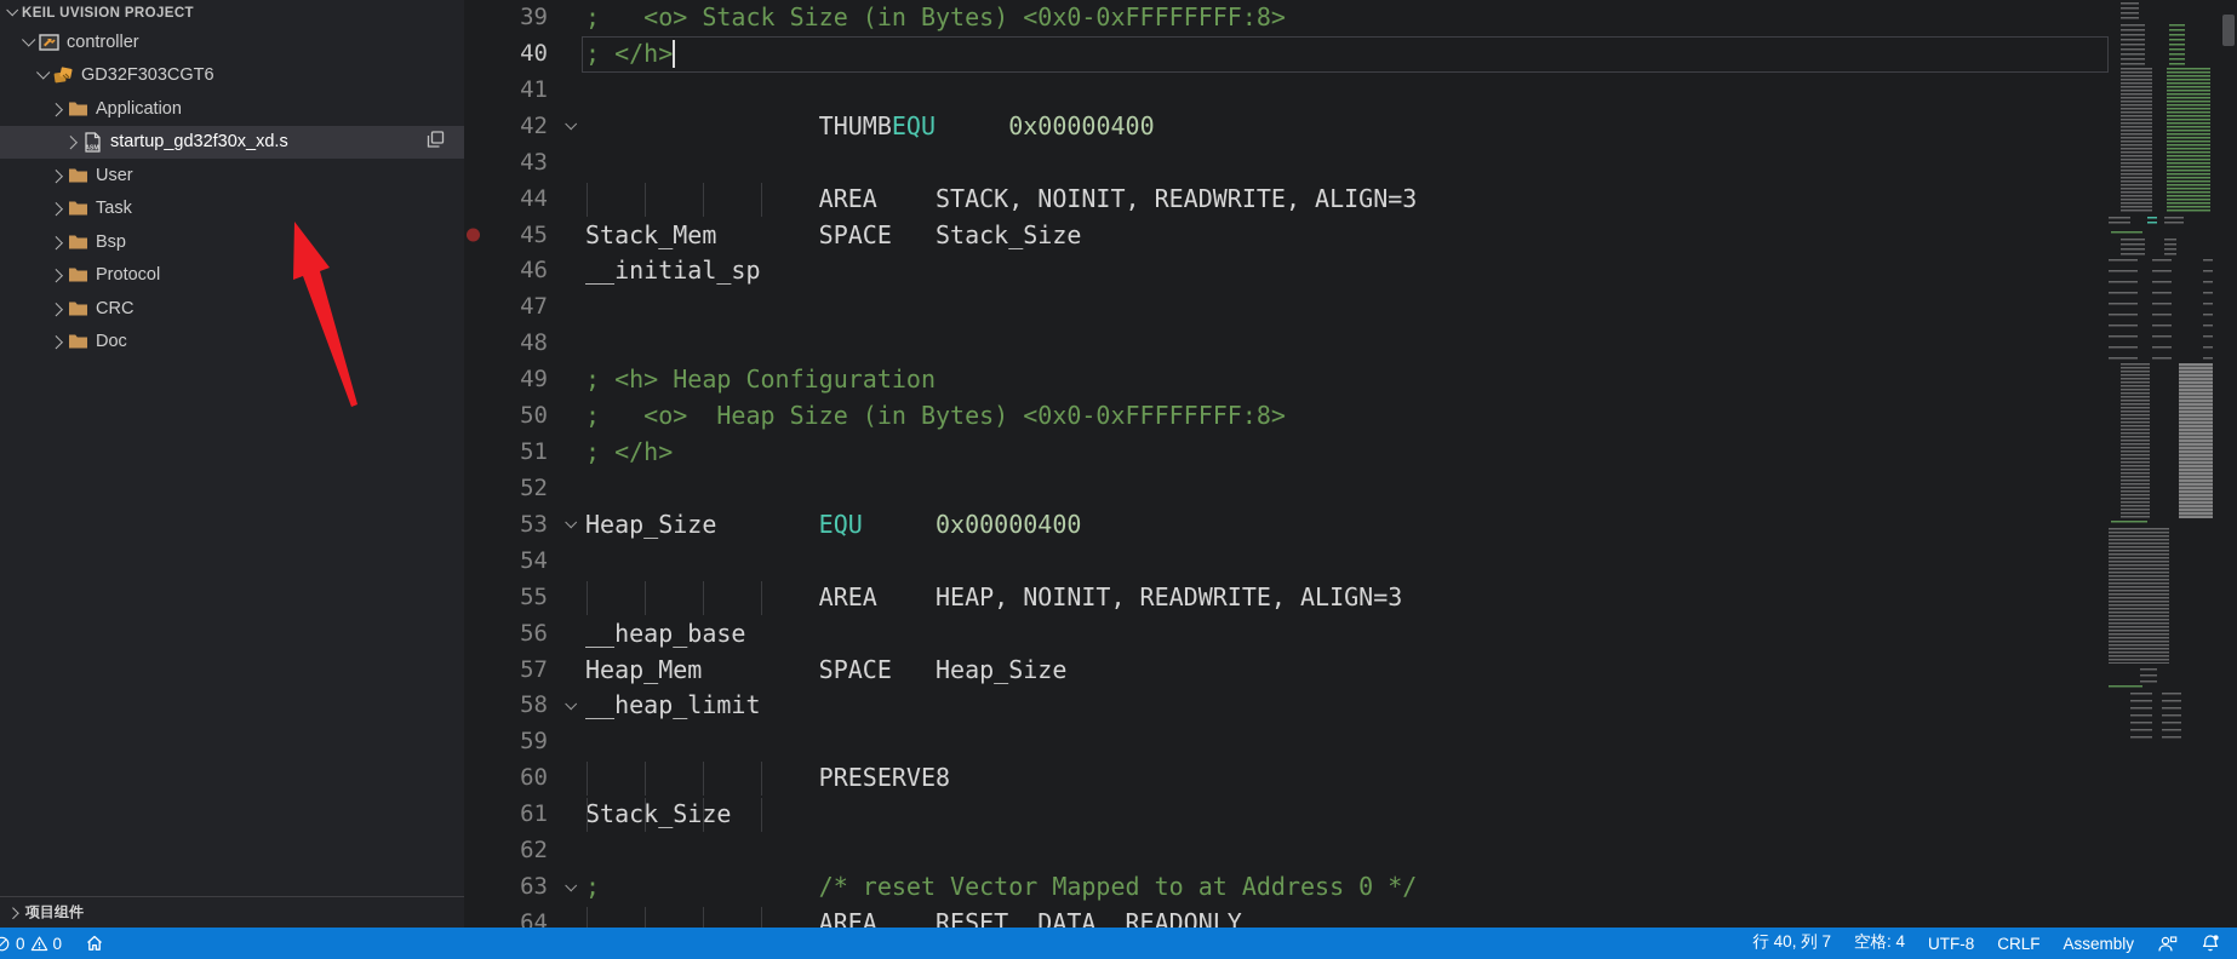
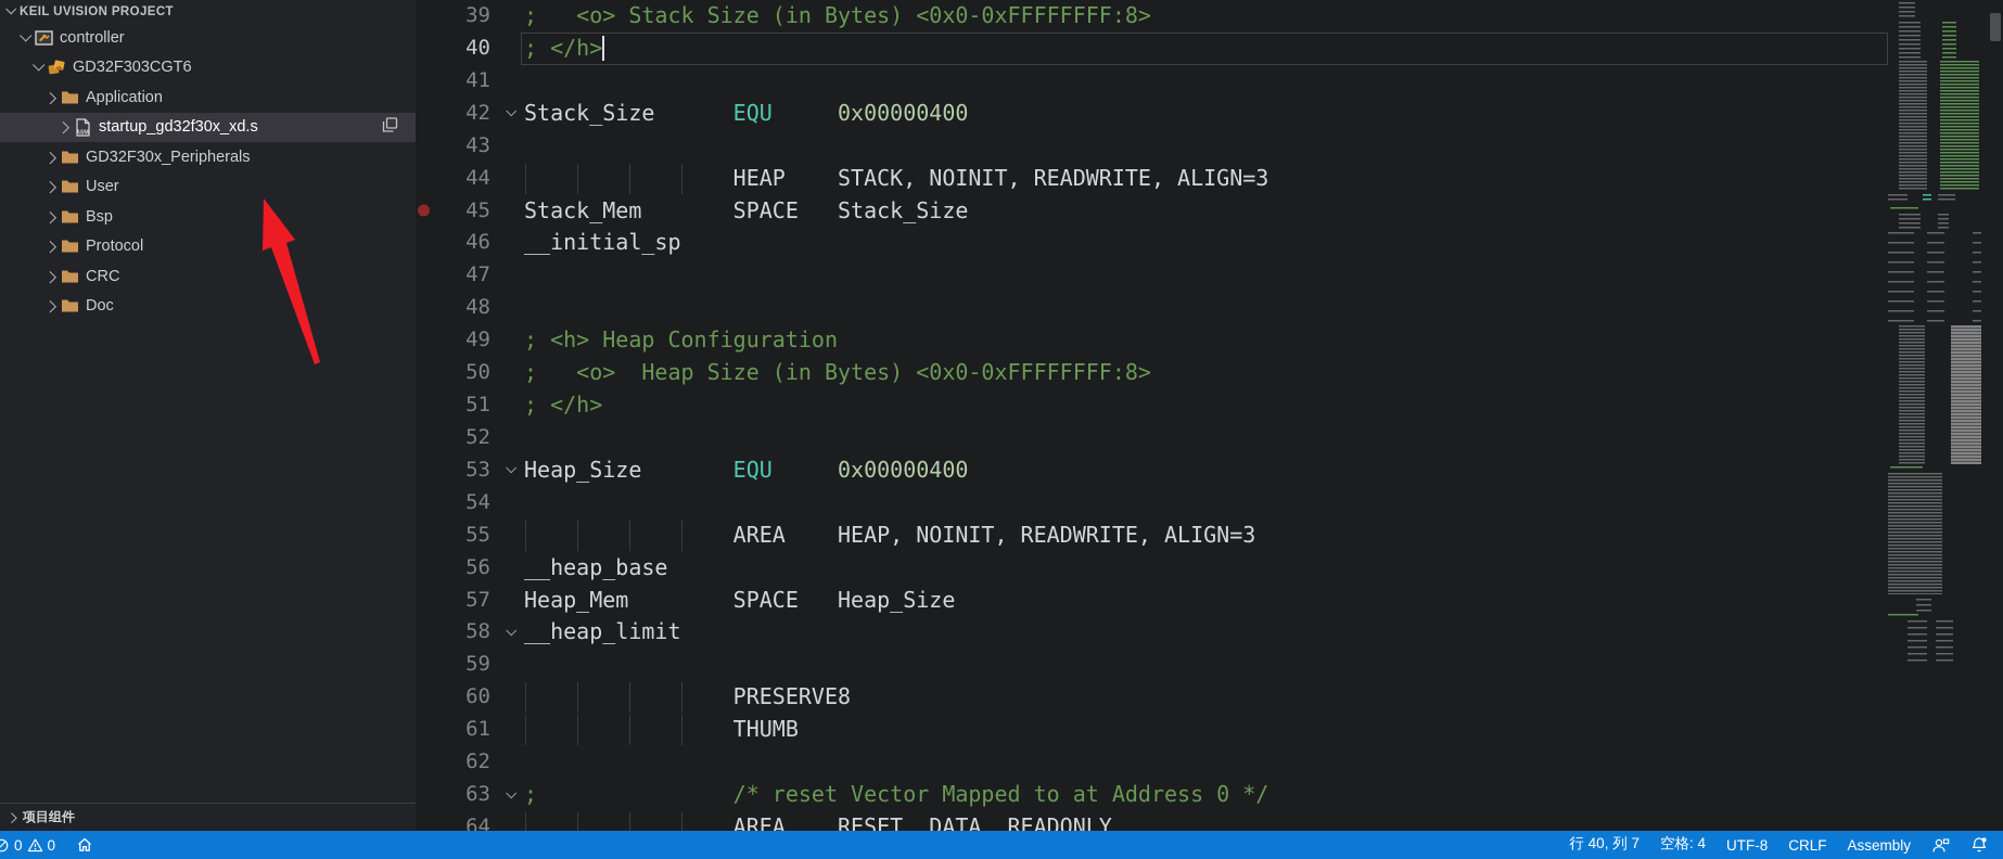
  KEIL UVISION PROJECT
  controller
  GD32F303CGT6
  Application
  startup_gd32f30x_xd.s
+ GD32F30x_Peripherals
  User
- Task
  Bsp
  Protocol
  CRC
  Doc
  项目组件
  39
  ; <o> Stack Size (in Bytes) <0x0-0xFFFFFFFF:8>
  40
  ; </h>
  41
  42
- THUMBEQU 0x00000400
+ Stack_Size EQU 0x00000400
  43
  44
- AREA STACK, NOINIT, READWRITE, ALIGN=3
+ HEAP STACK, NOINIT, READWRITE, ALIGN=3
  45
  Stack_Mem SPACE Stack_Size
  46
  __initial_sp
  47
  48
  49
  ; <h> Heap Configuration
  50
  ; <o> Heap Size (in Bytes) <0x0-0xFFFFFFFF:8>
  51
  ; </h>
  52
  53
  Heap_Size EQU 0x00000400
  54
  55
  AREA HEAP, NOINIT, READWRITE, ALIGN=3
  56
  __heap_base
  57
  Heap_Mem SPACE Heap_Size
  58
  __heap_limit
  59
  60
  PRESERVE8
  61
- Stack_Size
+ THUMB
  62
  63
  ; /* reset Vector Mapped to at Address 0 */
  64
  AREA RESET, DATA, READONLY
  0
  0
  行 40, 列 7
  空格: 4
  UTF-8
  CRLF
  Assembly
